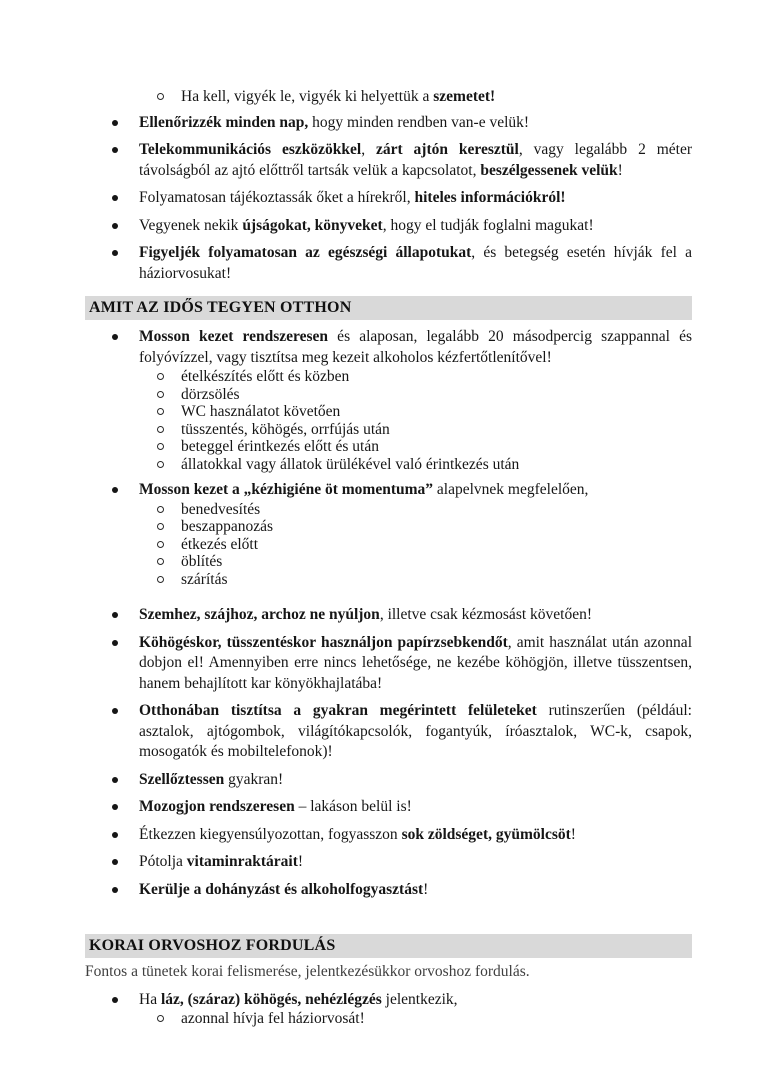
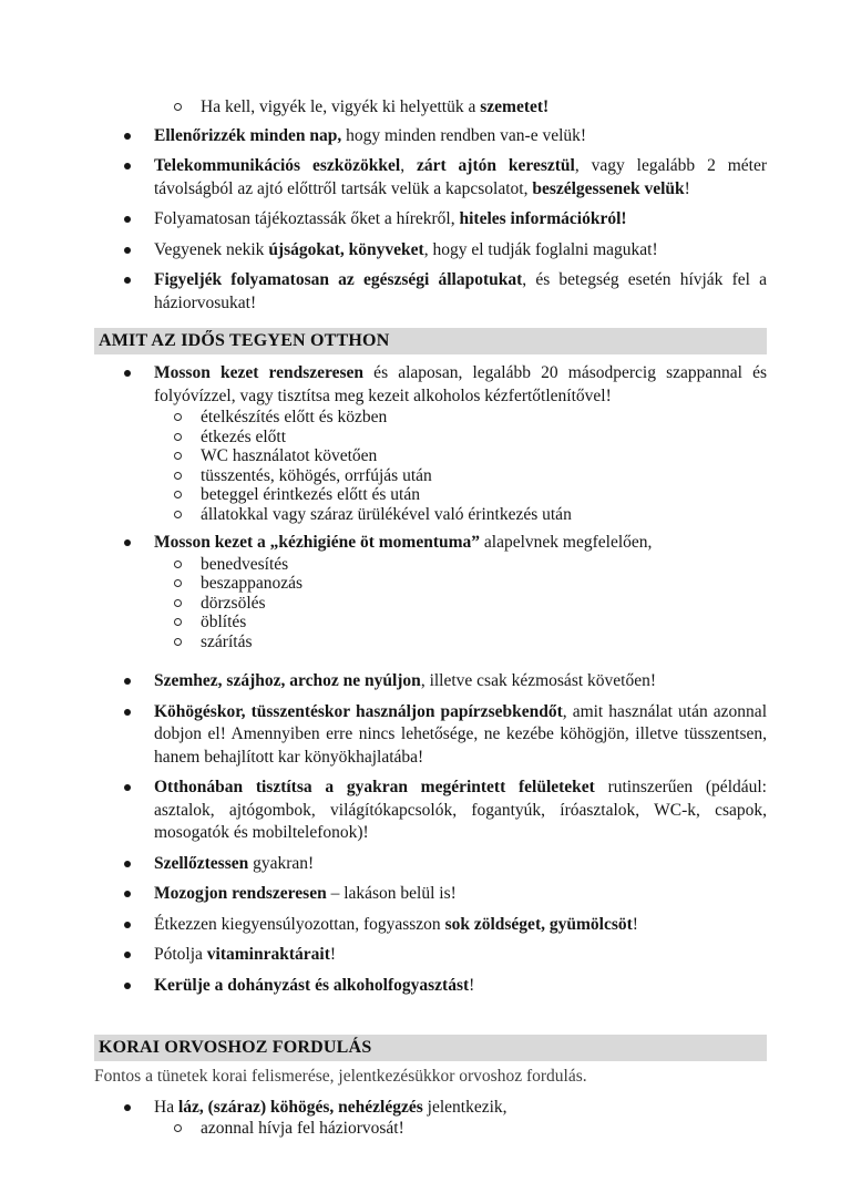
  Ha kell, vigyék le, vigyék ki helyettük a szemetet!
  Ellenőrizzék minden nap, hogy minden rendben van-e velük!
  Telekommunikációs eszközökkel, zárt ajtón keresztül, vagy legalább 2 méter távolságból az ajtó előttről tartsák velük a kapcsolatot, beszélgessenek velük!
  Folyamatosan tájékoztassák őket a hírekről, hiteles információkról!
  Vegyenek nekik újságokat, könyveket, hogy el tudják foglalni magukat!
  Figyeljék folyamatosan az egészségi állapotukat, és betegség esetén hívják fel a háziorvosukat!
  AMIT AZ IDŐS TEGYEN OTTHON
  Mosson kezet rendszeresen és alaposan, legalább 20 másodpercig szappannal és folyóvízzel, vagy tisztítsa meg kezeit alkoholos kézfertőtlenítővel!
  ételkészítés előtt és közben
- dörzsölés
+ étkezés előtt
  WC használatot követően
  tüsszentés, köhögés, orrfújás után
  beteggel érintkezés előtt és után
- állatokkal vagy állatok ürülékével való érintkezés után
+ állatokkal vagy száraz ürülékével való érintkezés után
  Mosson kezet a „kézhigiéne öt momentuma” alapelvnek megfelelően,
  benedvesítés
  beszappanozás
- étkezés előtt
+ dörzsölés
  öblítés
  szárítás
  Szemhez, szájhoz, archoz ne nyúljon, illetve csak kézmosást követően!
  Köhögéskor, tüsszentéskor használjon papírzsebkendőt, amit használat után azonnal dobjon el! Amennyiben erre nincs lehetősége, ne kezébe köhögjön, illetve tüsszentsen, hanem behajlított kar könyökhajlatába!
  Otthonában tisztítsa a gyakran megérintett felületeket rutinszerűen (például: asztalok, ajtógombok, világítókapcsolók, fogantyúk, íróasztalok, WC-k, csapok, mosogatók és mobiltelefonok)!
  Szellőztessen gyakran!
  Mozogjon rendszeresen – lakáson belül is!
  Étkezzen kiegyensúlyozottan, fogyasszon sok zöldséget, gyümölcsöt!
  Pótolja vitaminraktárait!
  Kerülje a dohányzást és alkoholfogyasztást!
  KORAI ORVOSHOZ FORDULÁS
  Fontos a tünetek korai felismerése, jelentkezésükkor orvoshoz fordulás.
  Ha láz, (száraz) köhögés, nehézlégzés jelentkezik,
  azonnal hívja fel háziorvosát!
